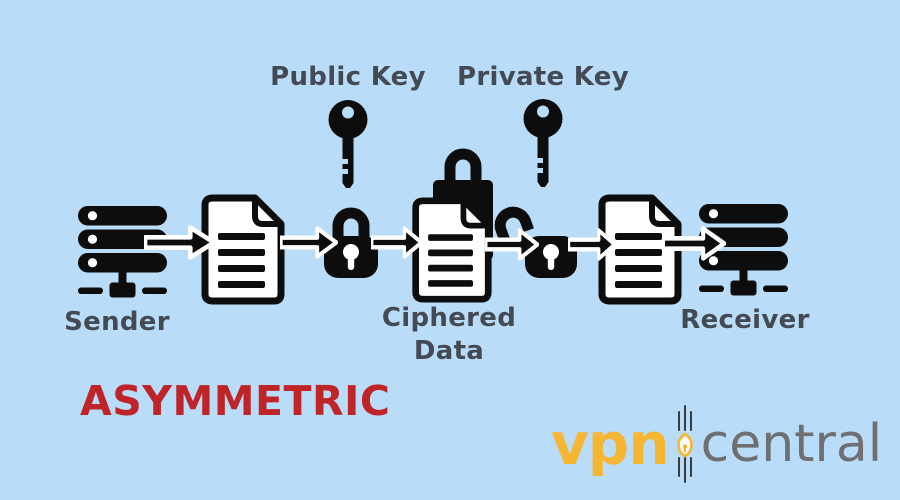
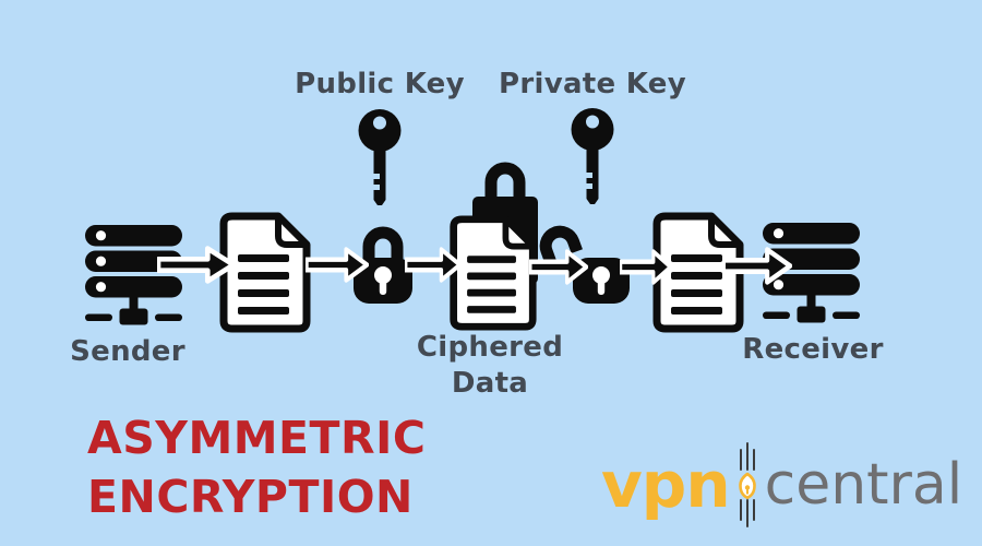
  Public Key
  Private Key
  Sender
  Ciphered
  Data
  Receiver
  ASYMMETRIC
+ ENCRYPTION
  vpn
  central
